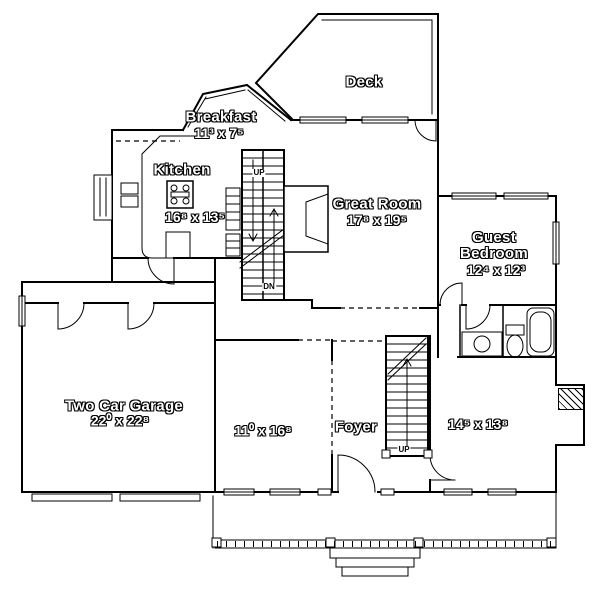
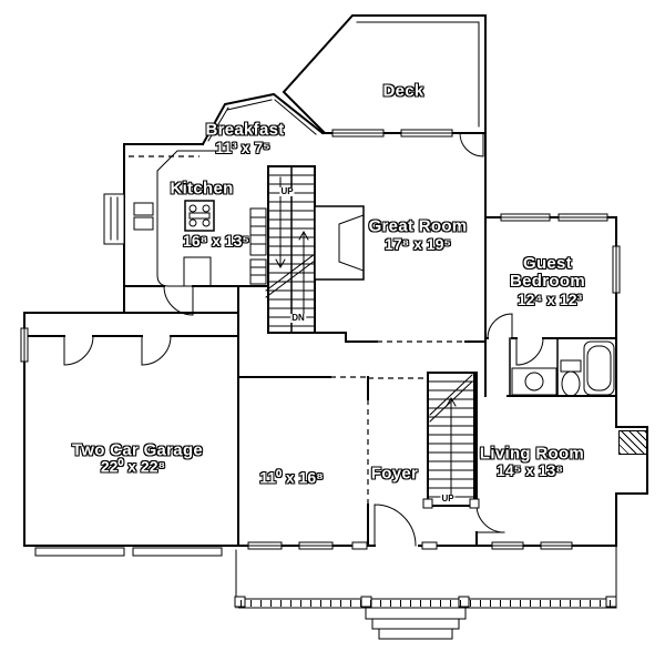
  Deck
  Breakfast
  11³ x 7⁵
  Kitchen
  16⁸ x 13⁵
  Great Room
  17⁸ x 19⁵
  Guest Bedroom
  12⁴ x 12³
  Two Car Garage
  22⁰ x 22⁸
  11⁰ x 16⁸
  Foyer
+ Living Room
  14⁵ x 13⁸
  UP
  DN
  UP
